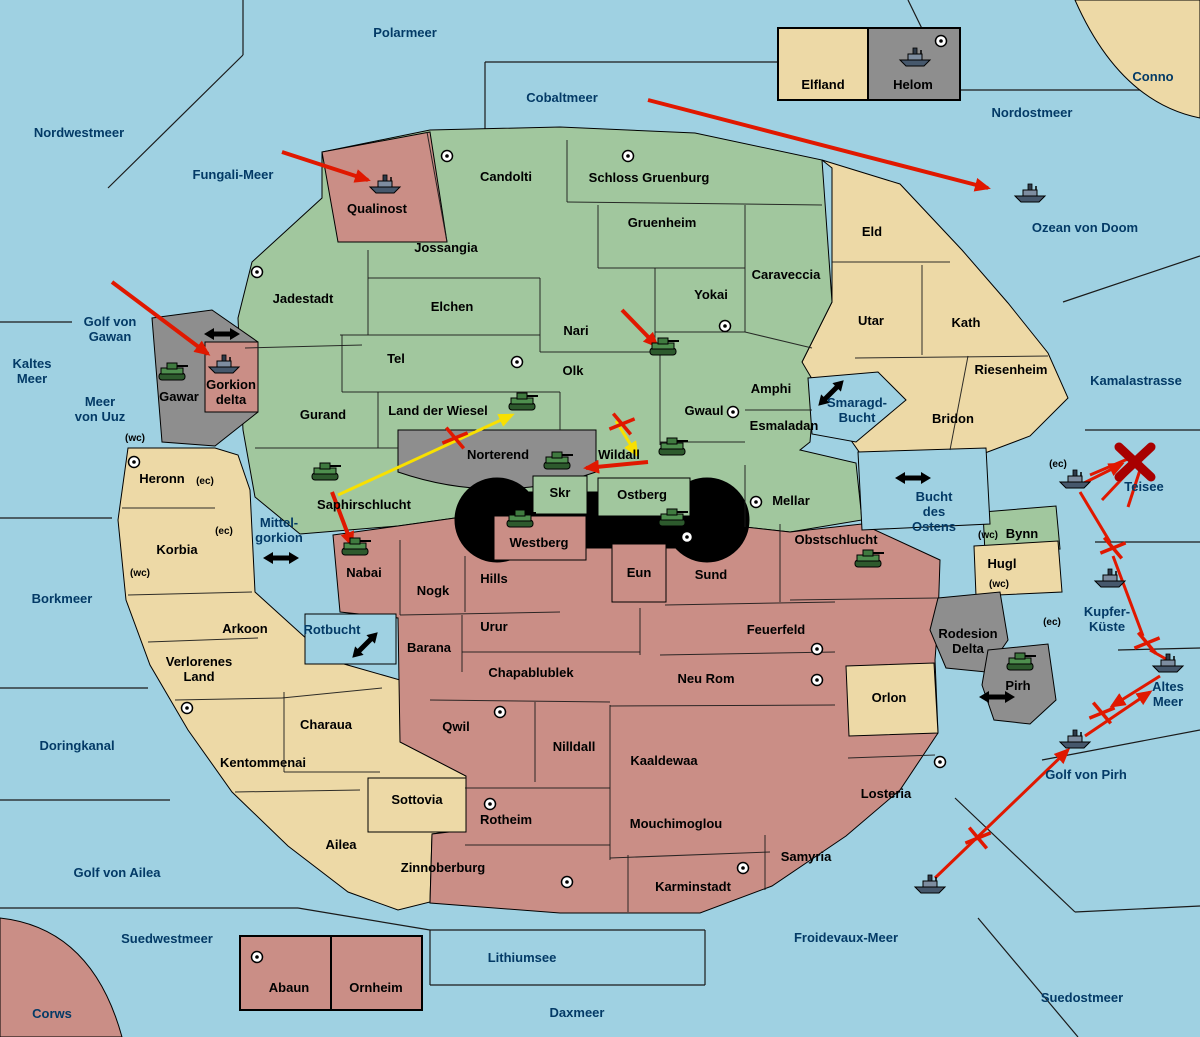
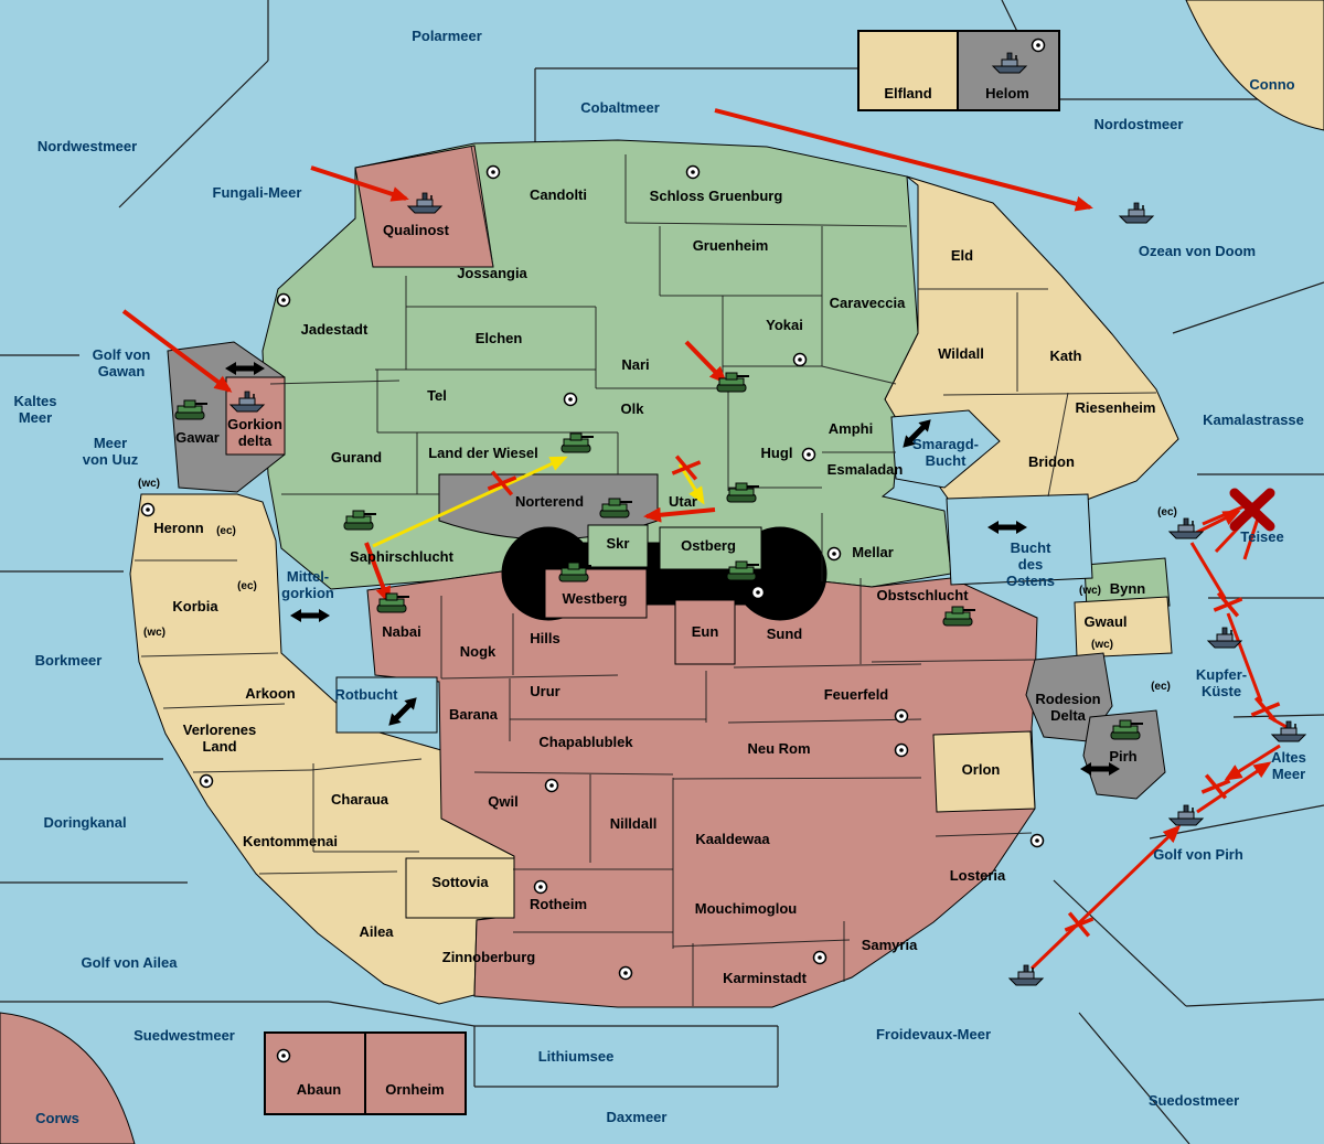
  Qualinost
  Candolti
  Schloss Gruenburg
  Gruenheim
  Caraveccia
  Yokai
  Jossangia
  Elchen
  Jadestadt
  Nari
  Olk
  Tel
  Gurand
  Land der Wiesel
- Gwaul
+ Hugl
  Amphi
  Esmaladan
  Norterend
- Wildall
+ Utar
  Skr
  Ostberg
  Mellar
  Saphirschlucht
  Bynn
  Eld
- Utar
+ Wildall
  Kath
  Riesenheim
  Bridon
- Hugl
+ Gwaul
  Heronn
  Korbia
  Arkoon
  Verlorenes Land
  Kentommenai
  Charaua
  Ailea
  Sottovia
  Orlon
  Elfland
  Helom
  Gawar
  Gorkion delta
  Rodesion Delta
  Pirh
  Westberg
  Eun
  Sund
  Obstschlucht
  Hills
  Nogk
  Nabai
  Urur
  Feuerfeld
  Barana
  Chapablublek
  Neu Rom
  Qwil
  Nilldall
  Kaaldewaa
  Rotheim
  Mouchimoglou
  Zinnoberburg
  Karminstadt
  Samyria
  Losteria
  Abaun
  Ornheim
  Polarmeer
  Cobaltmeer
  Nordostmeer
  Nordwestmeer
  Fungali-Meer
  Conno
  Ozean von Doom
  Kaltes Meer
  Golf von Gawan
  Meer von Uuz
  Borkmeer
  Doringkanal
  Golf von Ailea
  Suedwestmeer
  Corws
  Lithiumsee
  Daxmeer
  Froidevaux-Meer
  Suedostmeer
  Golf von Pirh
  Altes Meer
  Kupfer- Küste
  Teisee
  Kamalastrasse
  Smaragd- Bucht
  Bucht des Ostens
  Rotbucht
  Mittel- gorkion
  (wc)
  (ec)
  (ec)
  (wc)
  (wc)
  (wc)
  (ec)
  (ec)
